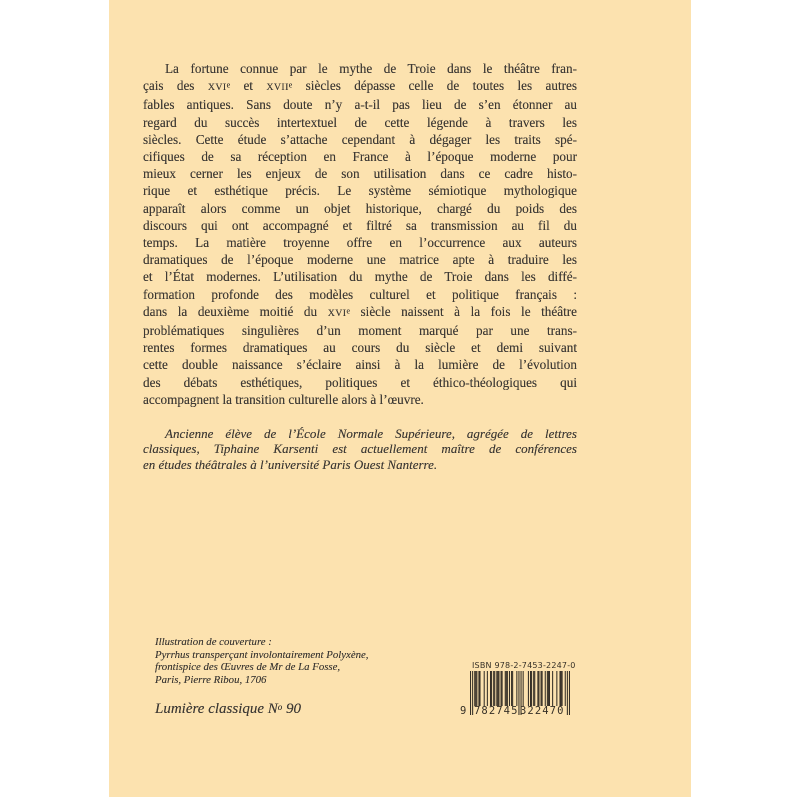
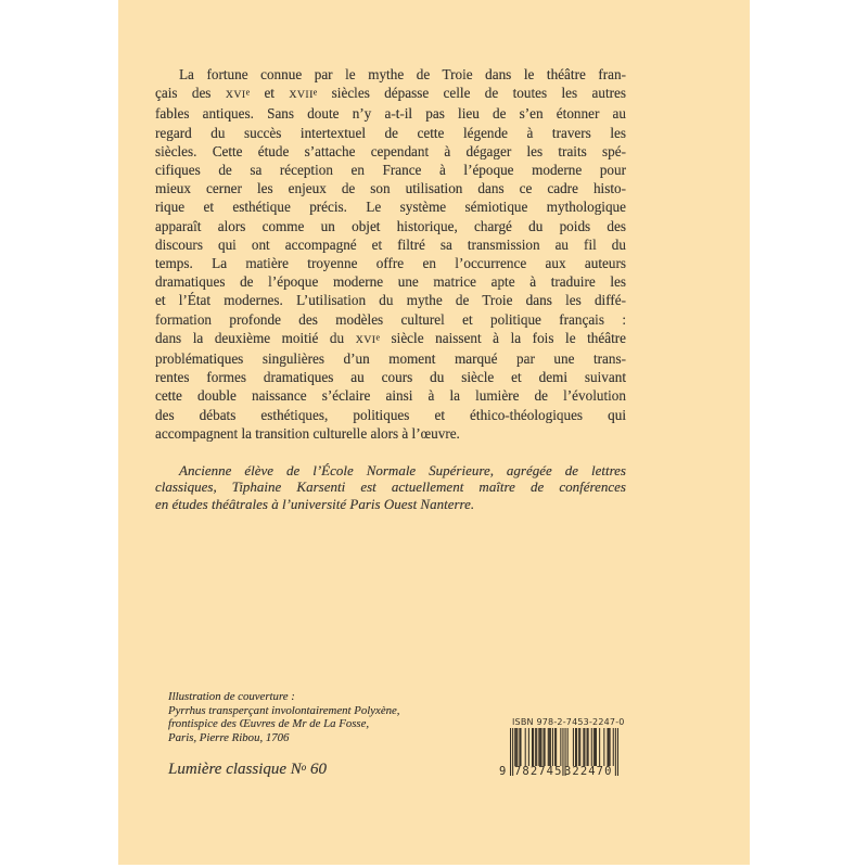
  La fortune connue par le mythe de Troie dans le théâtre fran-
  çais des XVIe et XVIIe siècles dépasse celle de toutes les autres
  fables antiques. Sans doute n’y a-t-il pas lieu de s’en étonner au
  regard du succès intertextuel de cette légende à travers les
  siècles. Cette étude s’attache cependant à dégager les traits spé-
  cifiques de sa réception en France à l’époque moderne pour
  mieux cerner les enjeux de son utilisation dans ce cadre histo-
  rique et esthétique précis. Le système sémiotique mythologique
  apparaît alors comme un objet historique, chargé du poids des
  discours qui ont accompagné et filtré sa transmission au fil du
  temps. La matière troyenne offre en l’occurrence aux auteurs
  dramatiques de l’époque moderne une matrice apte à traduire les
  et l’État modernes. L’utilisation du mythe de Troie dans les diffé-
  formation profonde des modèles culturel et politique français :
  dans la deuxième moitié du XVIe siècle naissent à la fois le théâtre
  problématiques singulières d’un moment marqué par une trans-
  rentes formes dramatiques au cours du siècle et demi suivant
  cette double naissance s’éclaire ainsi à la lumière de l’évolution
  des débats esthétiques, politiques et éthico-théologiques qui
  accompagnent la transition culturelle alors à l’œuvre.
  Ancienne élève de l’École Normale Supérieure, agrégée de lettres
  classiques, Tiphaine Karsenti est actuellement maître de conférences
  en études théâtrales à l’université Paris Ouest Nanterre.
  Illustration de couverture :
  Pyrrhus transperçant involontairement Polyxène,
  frontispice des Œuvres de Mr de La Fosse,
  Paris, Pierre Ribou, 1706
- Lumière classique No 90
+ Lumière classique No 60
  ISBN 978-2-7453-2247-0
  9
  782745
  322470
